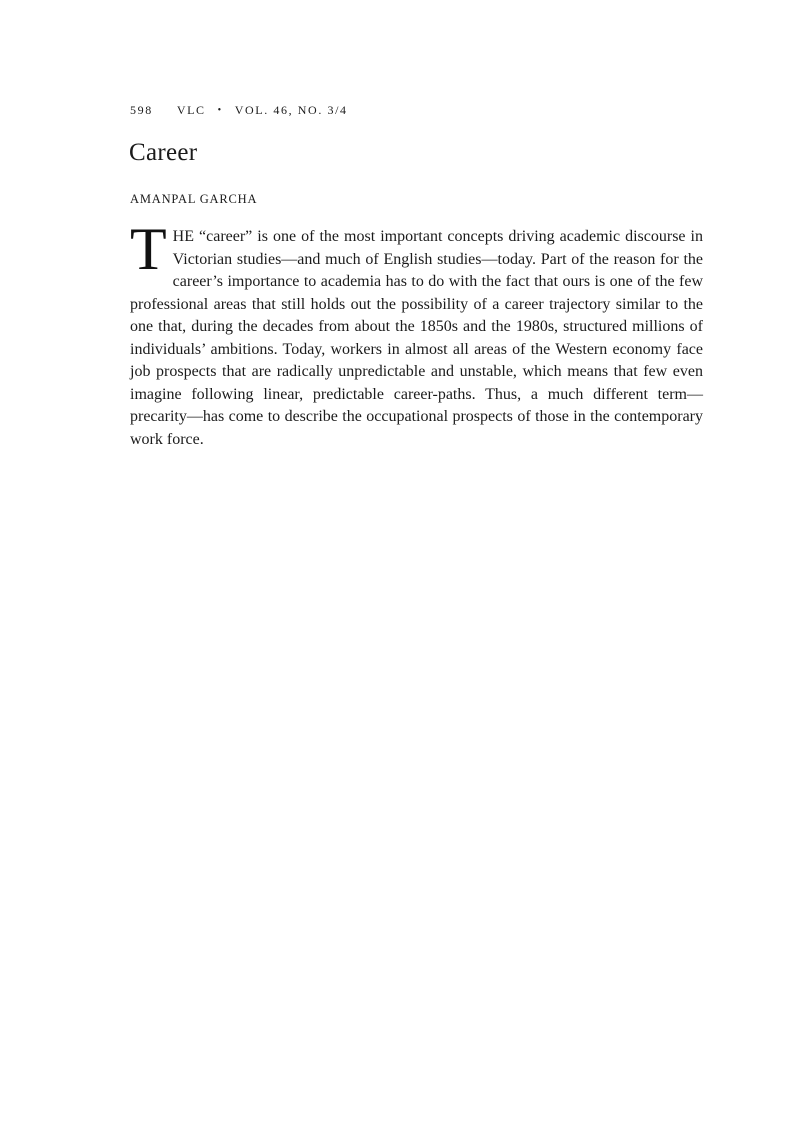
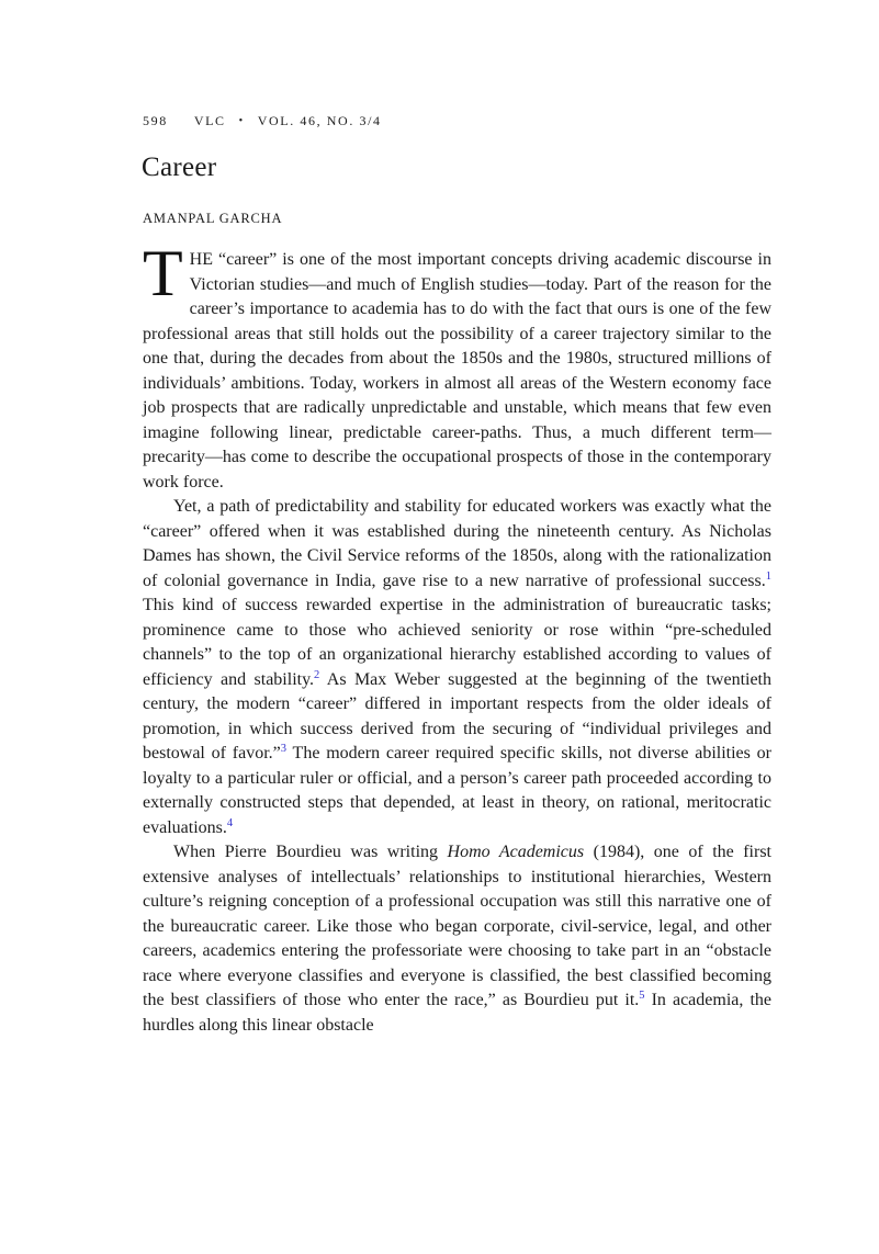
  598 VLC • VOL. 46, NO. 3/4
  Career
  AMANPAL GARCHA
  T
  HE “career” is one of the most important concepts driving academic discourse in Victorian studies—and much of English studies—today. Part of the reason for the career’s importance to academia has to do with the fact that ours is one of the few professional areas that still holds out the possibility of a career trajectory similar to the one that, during the decades from about the 1850s and the 1980s, structured millions of individuals’ ambitions. Today, workers in almost all areas of the Western economy face job prospects that are radically unpredictable and unstable, which means that few even imagine following linear, predictable career-paths. Thus, a much different term—precarity—has come to describe the occupational prospects of those in the contemporary work force.
+ Yet, a path of predictability and stability for educated workers was exactly what the “career” offered when it was established during the nineteenth century. As Nicholas Dames has shown, the Civil Service reforms of the 1850s, along with the rationalization of colonial governance in India, gave rise to a new narrative of professional success.1 This kind of success rewarded expertise in the administration of bureaucratic tasks; prominence came to those who achieved seniority or rose within “pre-scheduled channels” to the top of an organizational hierarchy established according to values of efficiency and stability.2 As Max Weber suggested at the beginning of the twentieth century, the modern “career” differed in important respects from the older ideals of promotion, in which success derived from the securing of “individual privileges and bestowal of favor.”3 The modern career required specific skills, not diverse abilities or loyalty to a particular ruler or official, and a person’s career path proceeded according to externally constructed steps that depended, at least in theory, on rational, meritocratic evaluations.4
+ When Pierre Bourdieu was writing Homo Academicus (1984), one of the first extensive analyses of intellectuals’ relationships to institutional hierarchies, Western culture’s reigning conception of a professional occupation was still this narrative one of the bureaucratic career. Like those who began corporate, civil-service, legal, and other careers, academics entering the professoriate were choosing to take part in an “obstacle race where everyone classifies and everyone is classified, the best classified becoming the best classifiers of those who enter the race,” as Bourdieu put it.5 In academia, the hurdles along this linear obstacle
